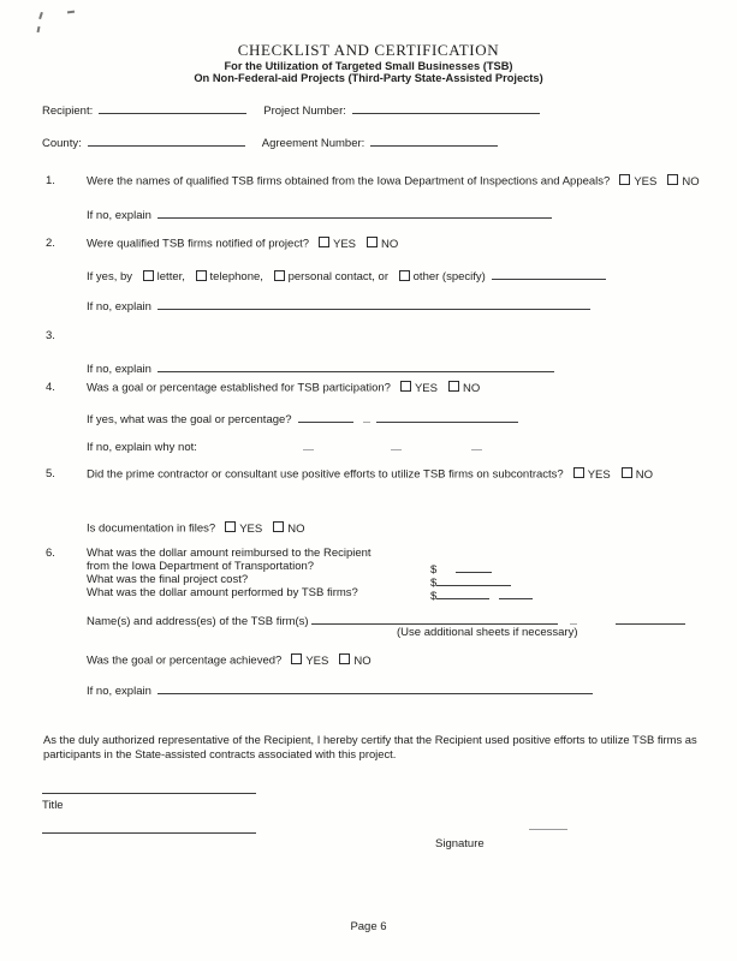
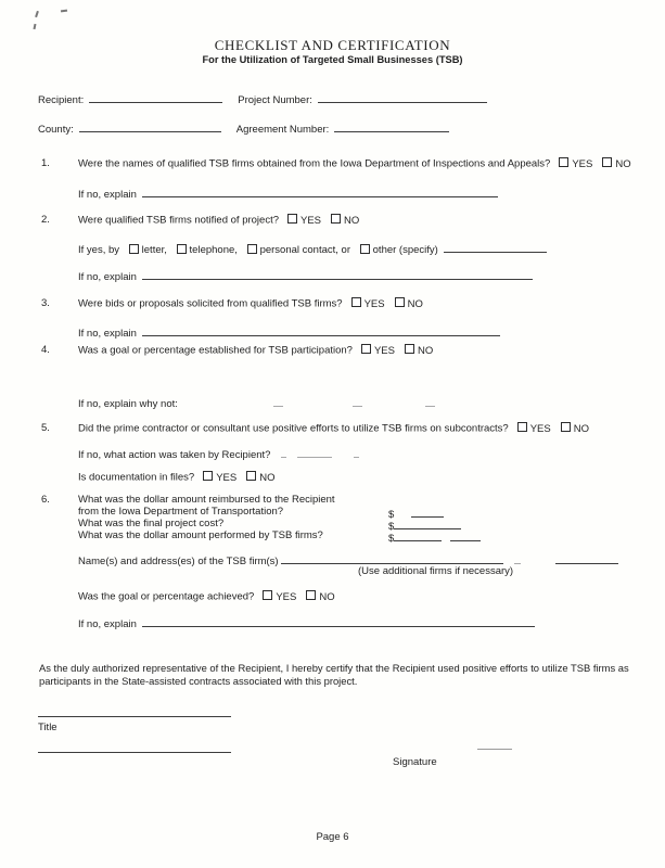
  CHECKLIST AND CERTIFICATION
  For the Utilization of Targeted Small Businesses (TSB)
- On Non-Federal-aid Projects (Third-Party State-Assisted Projects)
  Recipient: Project Number:
  County: Agreement Number:
  1.
  Were the names of qualified TSB firms obtained from the Iowa Department of Inspections and Appeals? YES NO
  If no, explain
  2.
  Were qualified TSB firms notified of project? YES NO
  If yes, by letter, telephone, personal contact, or other (specify)
  If no, explain
  3.
+ Were bids or proposals solicited from qualified TSB firms? YES NO
  If no, explain
  4.
  Was a goal or percentage established for TSB participation? YES NO
- If yes, what was the goal or percentage?
  If no, explain why not:
  5.
  Did the prime contractor or consultant use positive efforts to utilize TSB firms on subcontracts? YES NO
+ If no, what action was taken by Recipient?
  Is documentation in files? YES NO
  6.
  What was the dollar amount reimbursed to the Recipient
  from the Iowa Department of Transportation?
  $
  What was the final project cost?
  $
  What was the dollar amount performed by TSB firms?
  $
  Name(s) and address(es) of the TSB firm(s)
- (Use additional sheets if necessary)
+ (Use additional firms if necessary)
  Was the goal or percentage achieved? YES NO
  If no, explain
  As the duly authorized representative of the Recipient, I hereby certify that the Recipient used positive efforts to utilize TSB firms as participants in the State-assisted contracts associated with this project.
  Title
  Signature
  Page 6
